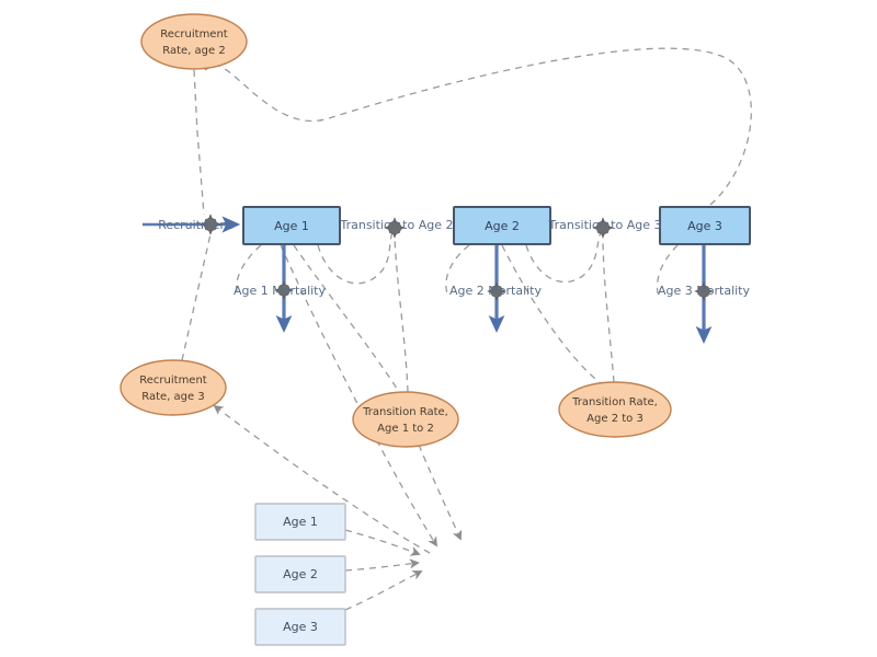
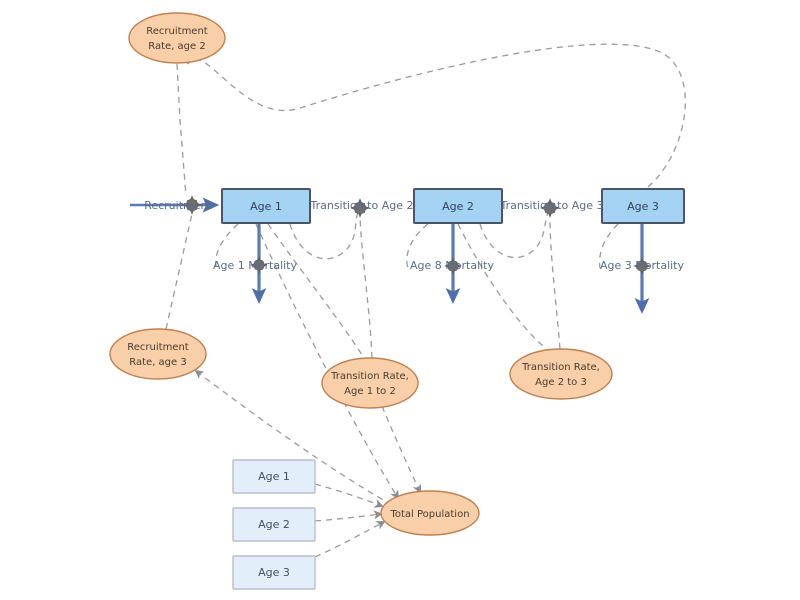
  Age 1
  Age 2
  Age 3
  Age 1
  Age 2
  Age 3
  Recruitment
  Transition to Age 2
  Transition to Age 3
  Age 1 Mortality
- Age 2 Mortality
+ Age 8 Mortality
  Age 3 Mortality
  Recruitment
  Rate, age 2
  Recruitment
  Rate, age 3
  Transition Rate,
  Age 1 to 2
  Transition Rate,
  Age 2 to 3
+ Total Population
